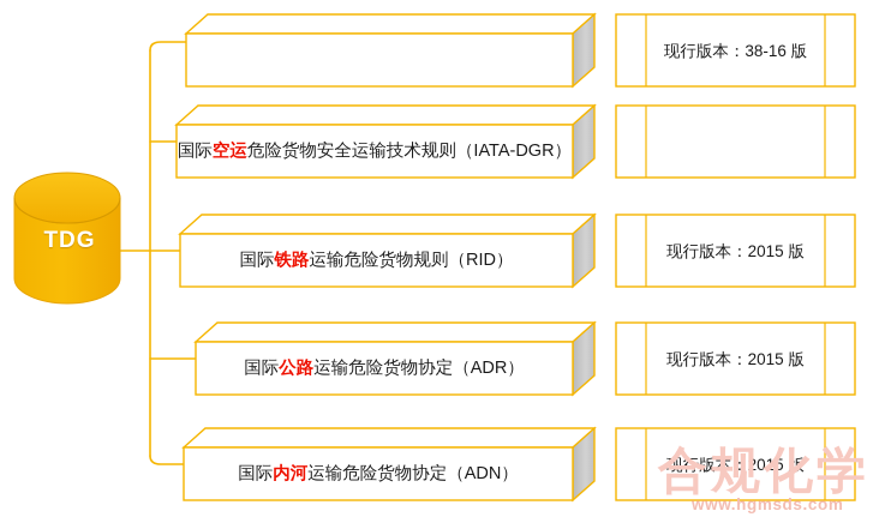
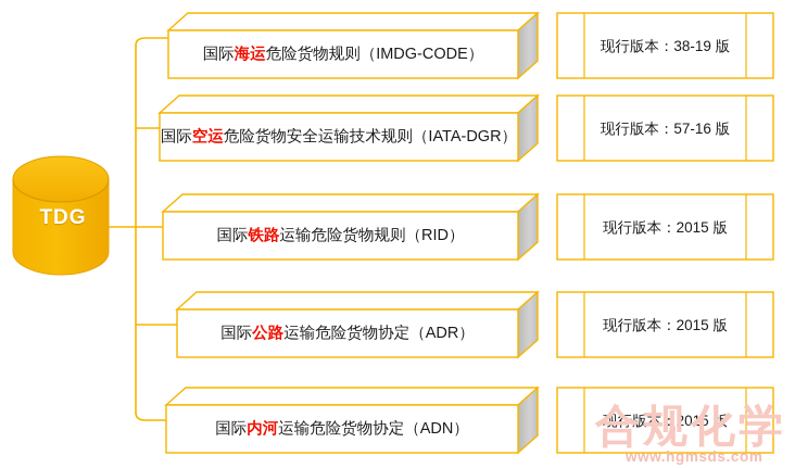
  TDG
+ 国际海运危险货物规则（IMDG-CODE）
  国际空运危险货物安全运输技术规则（IATA-DGR）
  国际铁路运输危险货物规则（RID）
  国际公路运输危险货物协定（ADR）
  国际内河运输危险货物协定（ADN）
- 现行版本：38-16 版
+ 现行版本：38-19 版
+ 现行版本：57-16 版
  现行版本：2015 版
  现行版本：2015 版
  现行版本：2015 版
  合规化学
  www.hgmsds.com
